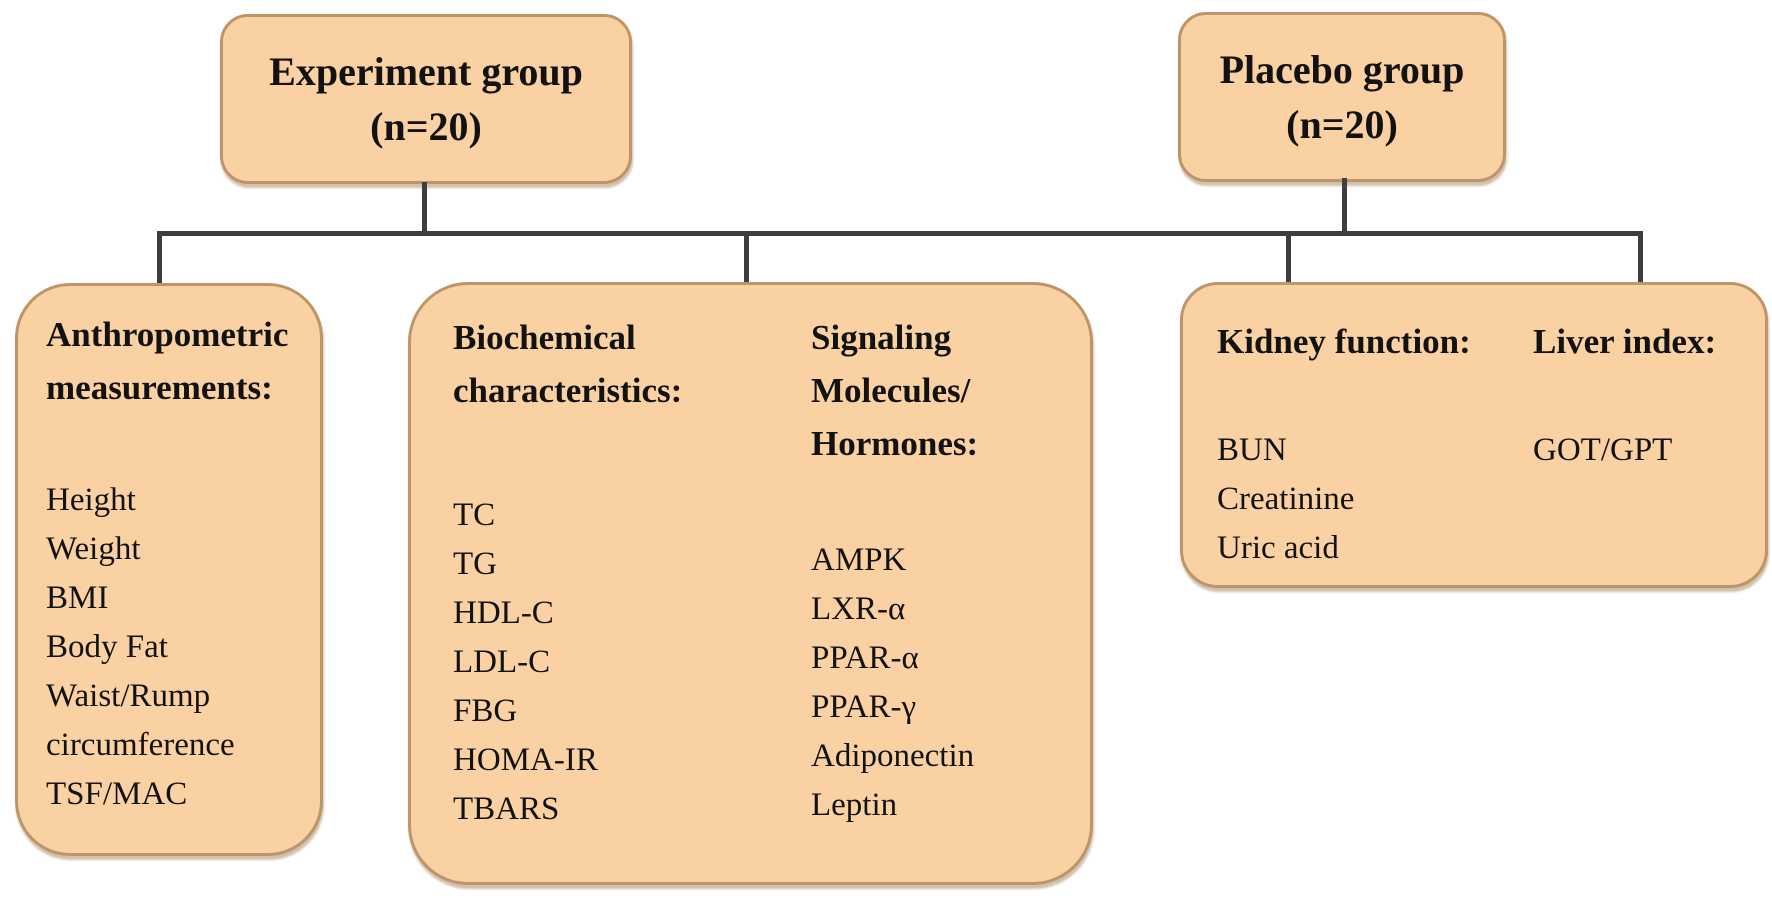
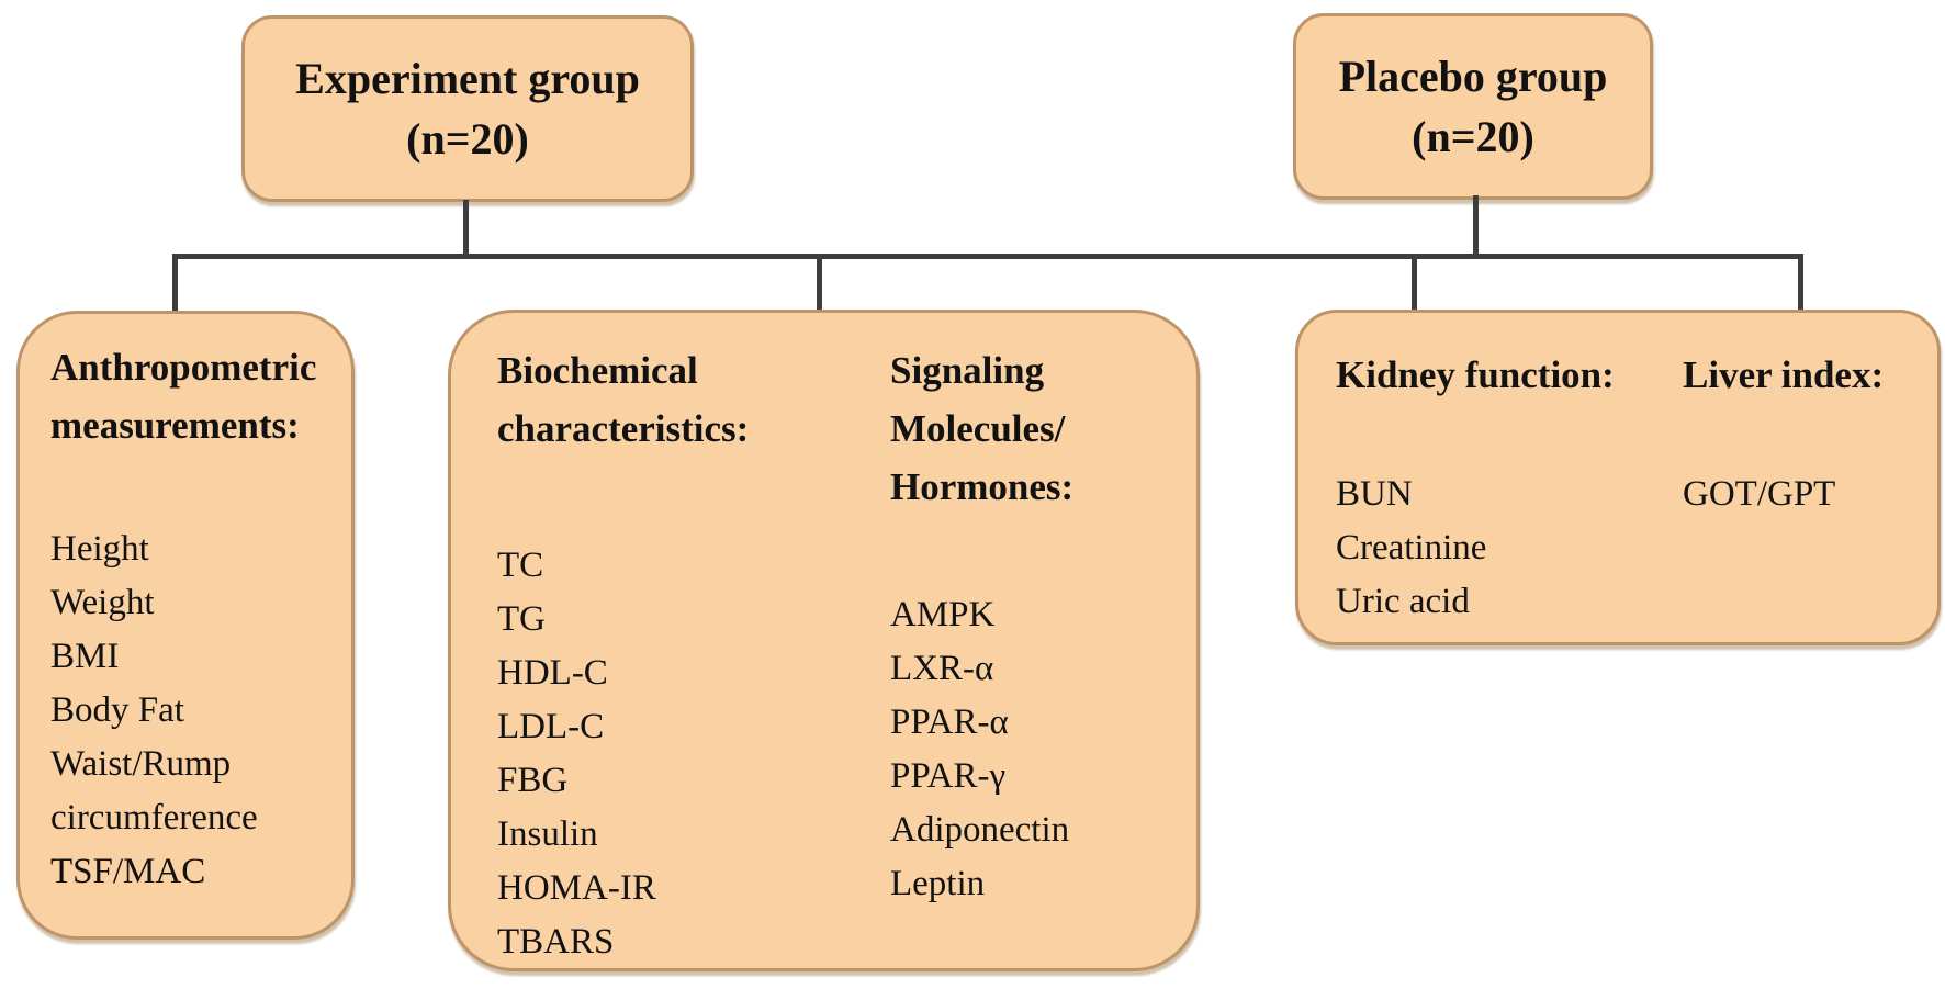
  Experiment group
  (n=20)
  Placebo group
  (n=20)
  Anthropometric
  measurements:
  Height
  Weight
  BMI
  Body Fat
  Waist/Rump circumference
  TSF/MAC
  Biochemical
  characteristics:
  TC
  TG
  HDL-C
  LDL-C
  FBG
+ Insulin
  HOMA-IR
  TBARS
  Signaling
  Molecules/
  Hormones:
  AMPK
  LXR-α
  PPAR-α
  PPAR-γ
  Adiponectin
  Leptin
  Kidney function:
  BUN
  Creatinine
  Uric acid
  Liver index:
  GOT/GPT
